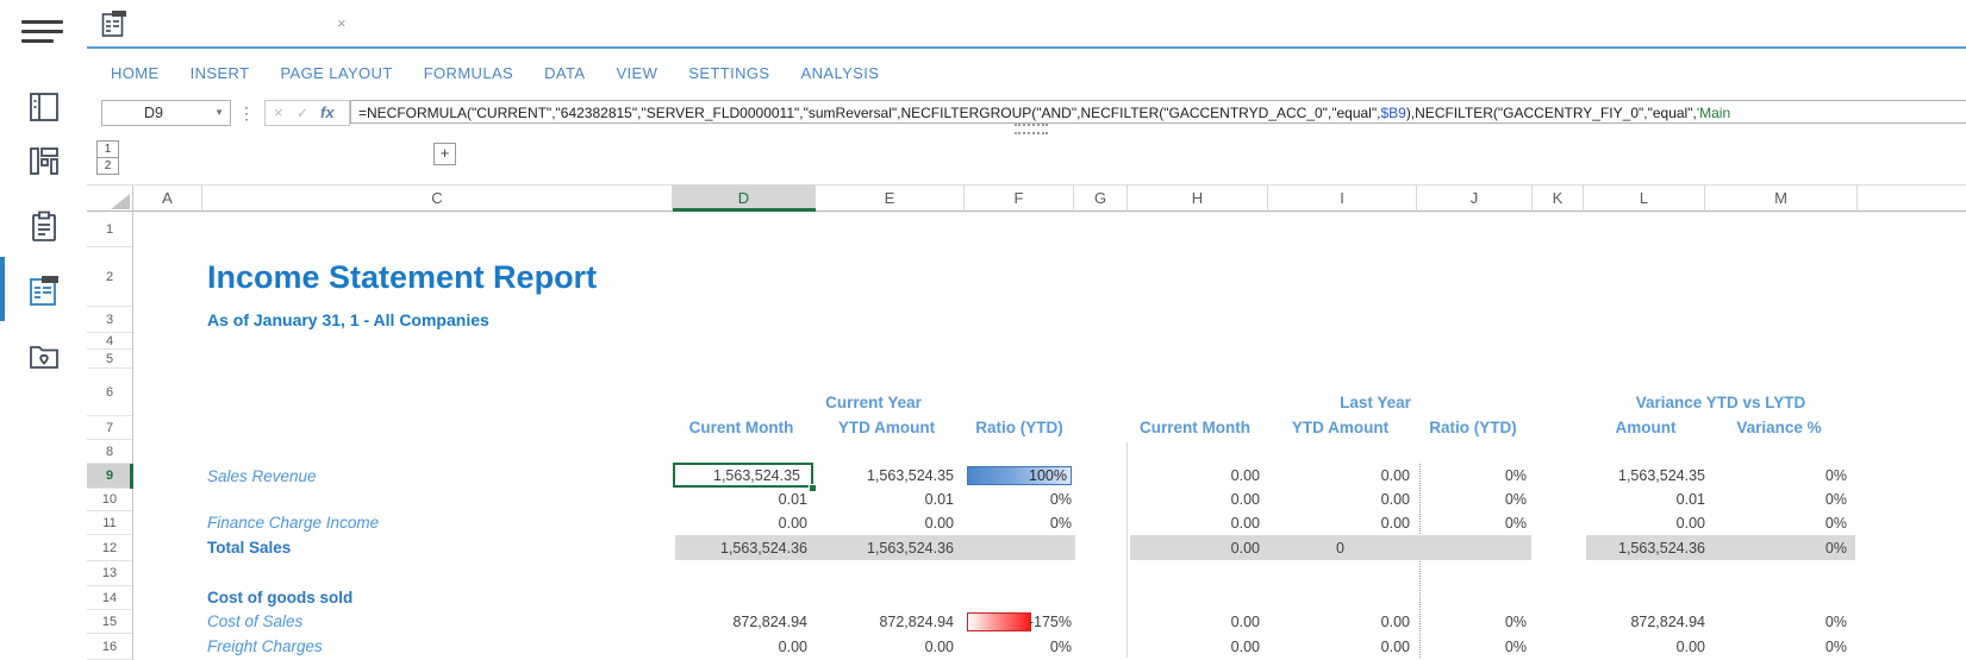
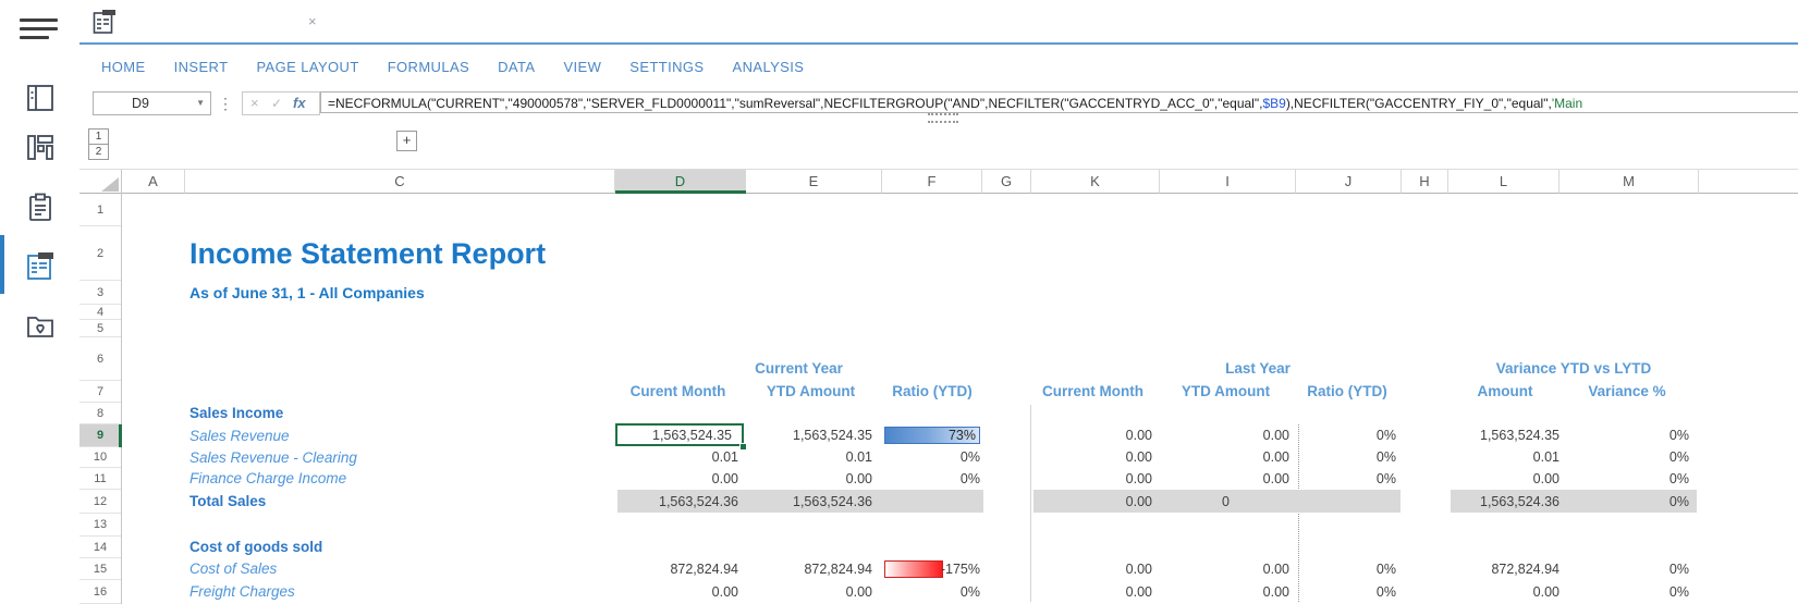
  ×
  HOME
  INSERT
  PAGE LAYOUT
  FORMULAS
  DATA
  VIEW
  SETTINGS
  ANALYSIS
  D9
  ▼
  ⋮
  ×
  ✓
  fx
- =NECFORMULA("CURRENT","642382815","SERVER_FLD0000011","sumReversal",NECFILTERGROUP("AND",NECFILTER("GACCENTRYD_ACC_0","equal",$B9),NECFILTER("GACCENTRY_FIY_0","equal",'Main
+ =NECFORMULA("CURRENT","490000578","SERVER_FLD0000011","sumReversal",NECFILTERGROUP("AND",NECFILTER("GACCENTRYD_ACC_0","equal",$B9),NECFILTER("GACCENTRY_FIY_0","equal",'Main
  1
  2
  +
  A
  C
  D
  E
  F
  G
- H
+ K
  I
  J
- K
+ H
  L
  M
  1
  2
  3
  4
  5
  6
  7
  8
  9
  10
  11
  12
  13
  14
  15
  16
  Income Statement Report
- As of January 31, 1 - All Companies
+ As of June 31, 1 - All Companies
  Current Year
  Last Year
  Variance YTD vs LYTD
  Curent Month
  YTD Amount
  Ratio (YTD)
  Current Month
  YTD Amount
  Ratio (YTD)
  Amount
  Variance %
+ Sales Income
  Sales Revenue
  1,563,524.35
  1,563,524.35
- 100%
+ 73%
  0.00
  0.00
  0%
  1,563,524.35
  0%
+ Sales Revenue - Clearing
  0.01
  0.01
  0%
  0.00
  0.00
  0%
  0.01
  0%
  Finance Charge Income
  0.00
  0.00
  0%
  0.00
  0.00
  0%
  0.00
  0%
  Total Sales
  1,563,524.36
  1,563,524.36
  0.00
  0
  1,563,524.36
  0%
  Cost of goods sold
  Cost of Sales
  872,824.94
  872,824.94
  -175%
  0.00
  0.00
  0%
  872,824.94
  0%
  Freight Charges
  0.00
  0.00
  0%
  0.00
  0.00
  0%
  0.00
  0%
